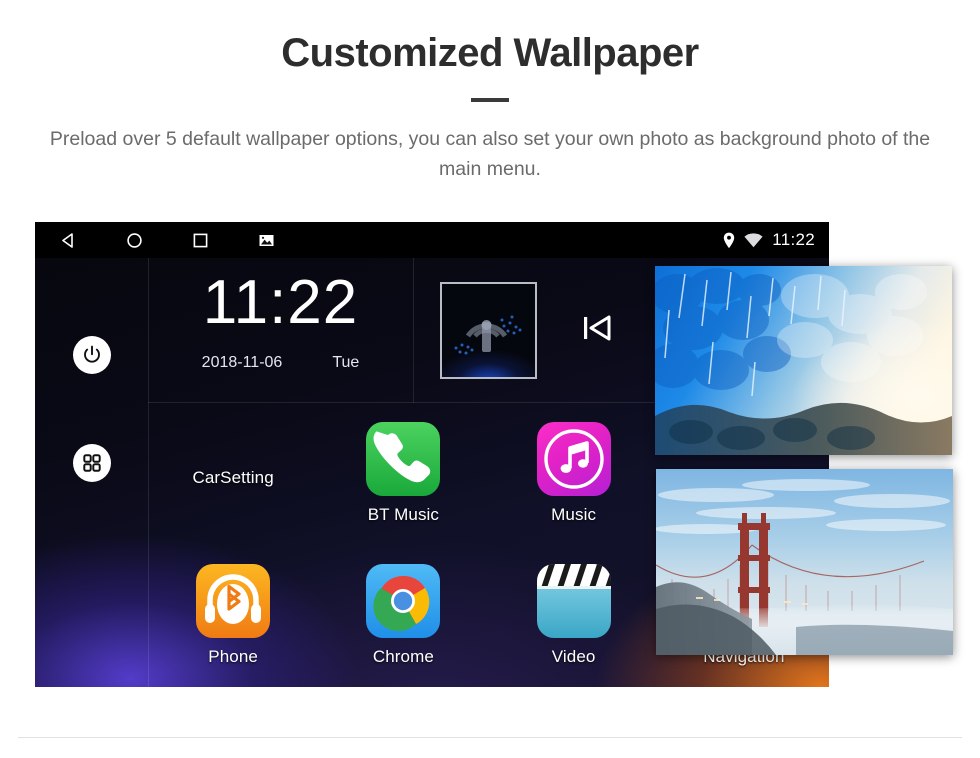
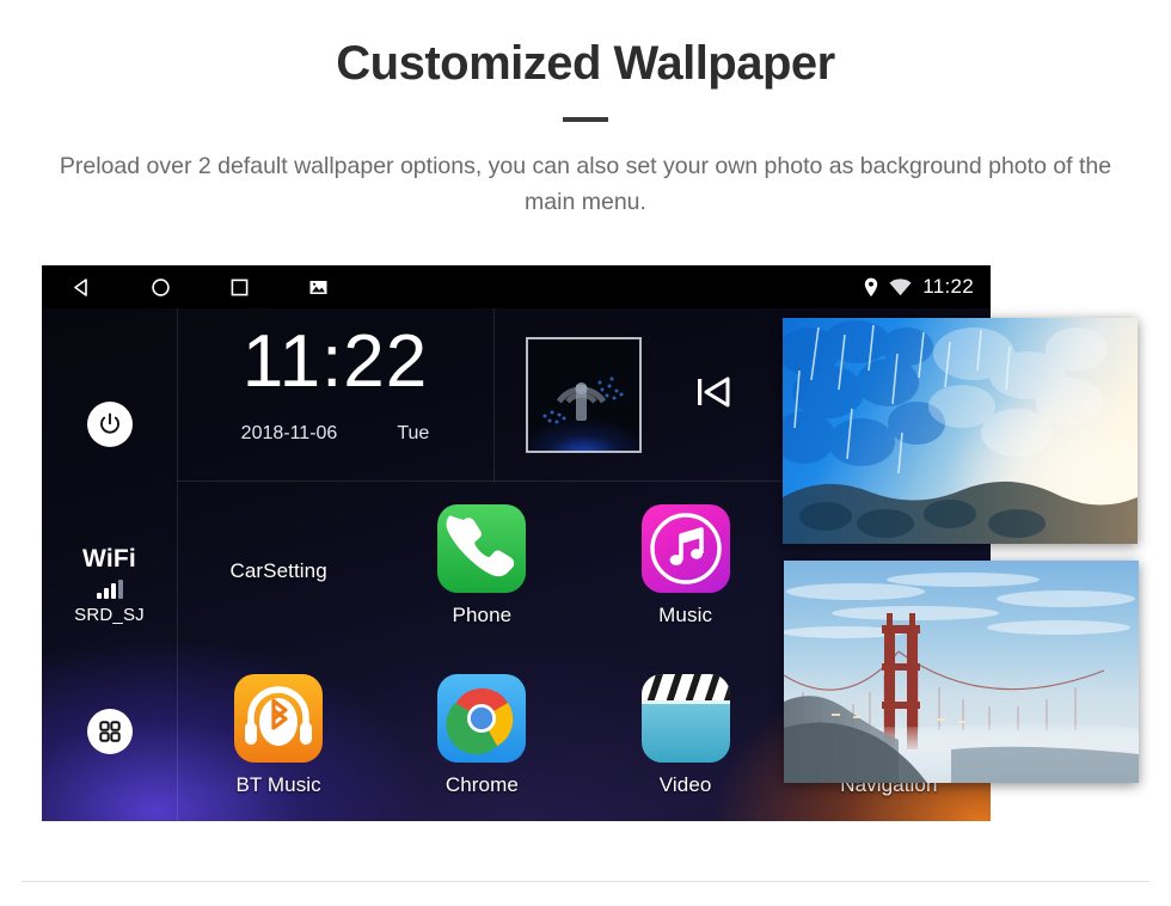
  Customized Wallpaper
- Preload over 5 default wallpaper options, you can also set your own photo as background photo of the main menu.
+ Preload over 2 default wallpaper options, you can also set your own photo as background photo of the main menu.
  11:22
+ WiFi
+ SRD_SJ
  11:22
  2018-11-06
  Tue
  CarSetting
- BT Music
+ Phone
  Music
- Phone
+ BT Music
  Chrome
  Video
  Navigation
